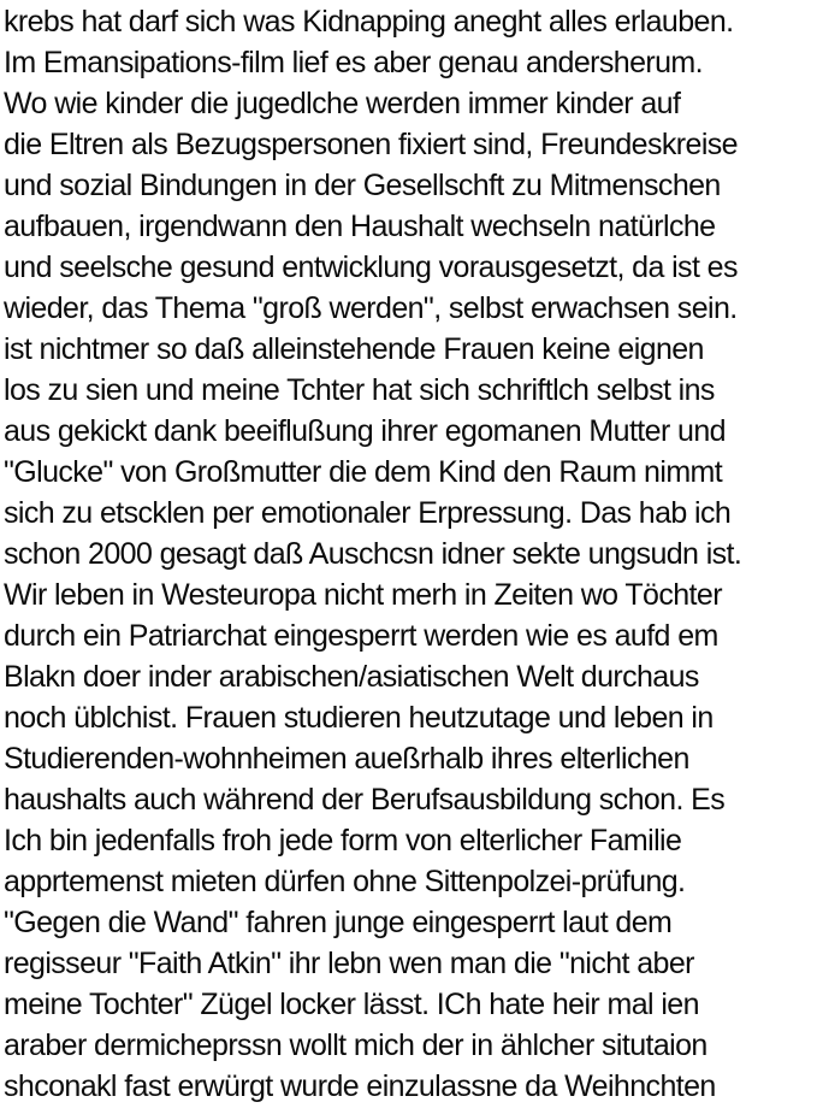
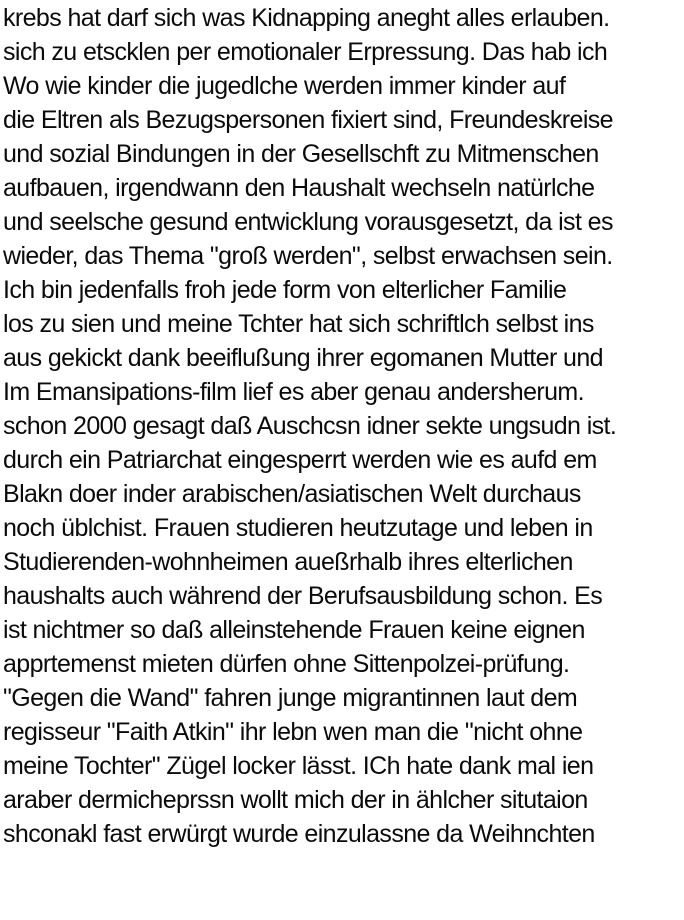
  krebs hat darf sich was Kidnapping aneght alles erlauben.
- Im Emansipations-film lief es aber genau andersherum.
+ sich zu etscklen per emotionaler Erpressung. Das hab ich
  Wo wie kinder die jugedlche werden immer kinder auf
  die Eltren als Bezugspersonen fixiert sind, Freundeskreise
  und sozial Bindungen in der Gesellschft zu Mitmenschen
  aufbauen, irgendwann den Haushalt wechseln natürlche
  und seelsche gesund entwicklung vorausgesetzt, da ist es
  wieder, das Thema "groß werden", selbst erwachsen sein.
- ist nichtmer so daß alleinstehende Frauen keine eignen
+ Ich bin jedenfalls froh jede form von elterlicher Familie
  los zu sien und meine Tchter hat sich schriftlch selbst ins
  aus gekickt dank beeiflußung ihrer egomanen Mutter und
- "Glucke" von Großmutter die dem Kind den Raum nimmt
- sich zu etscklen per emotionaler Erpressung. Das hab ich
+ Im Emansipations-film lief es aber genau andersherum.
  schon 2000 gesagt daß Auschcsn idner sekte ungsudn ist.
- Wir leben in Westeuropa nicht merh in Zeiten wo Töchter
  durch ein Patriarchat eingesperrt werden wie es aufd em
  Blakn doer inder arabischen/asiatischen Welt durchaus
  noch üblchist. Frauen studieren heutzutage und leben in
  Studierenden-wohnheimen aueßrhalb ihres elterlichen
  haushalts auch während der Berufsausbildung schon. Es
- Ich bin jedenfalls froh jede form von elterlicher Familie
+ ist nichtmer so daß alleinstehende Frauen keine eignen
  apprtemenst mieten dürfen ohne Sittenpolzei-prüfung.
- "Gegen die Wand" fahren junge eingesperrt laut dem
+ "Gegen die Wand" fahren junge migrantinnen laut dem
- regisseur "Faith Atkin" ihr lebn wen man die "nicht aber
+ regisseur "Faith Atkin" ihr lebn wen man die "nicht ohne
- meine Tochter" Zügel locker lässt. ICh hate heir mal ien
+ meine Tochter" Zügel locker lässt. ICh hate dank mal ien
  araber dermicheprssn wollt mich der in ählcher situtaion
  shconakl fast erwürgt wurde einzulassne da Weihnchten
